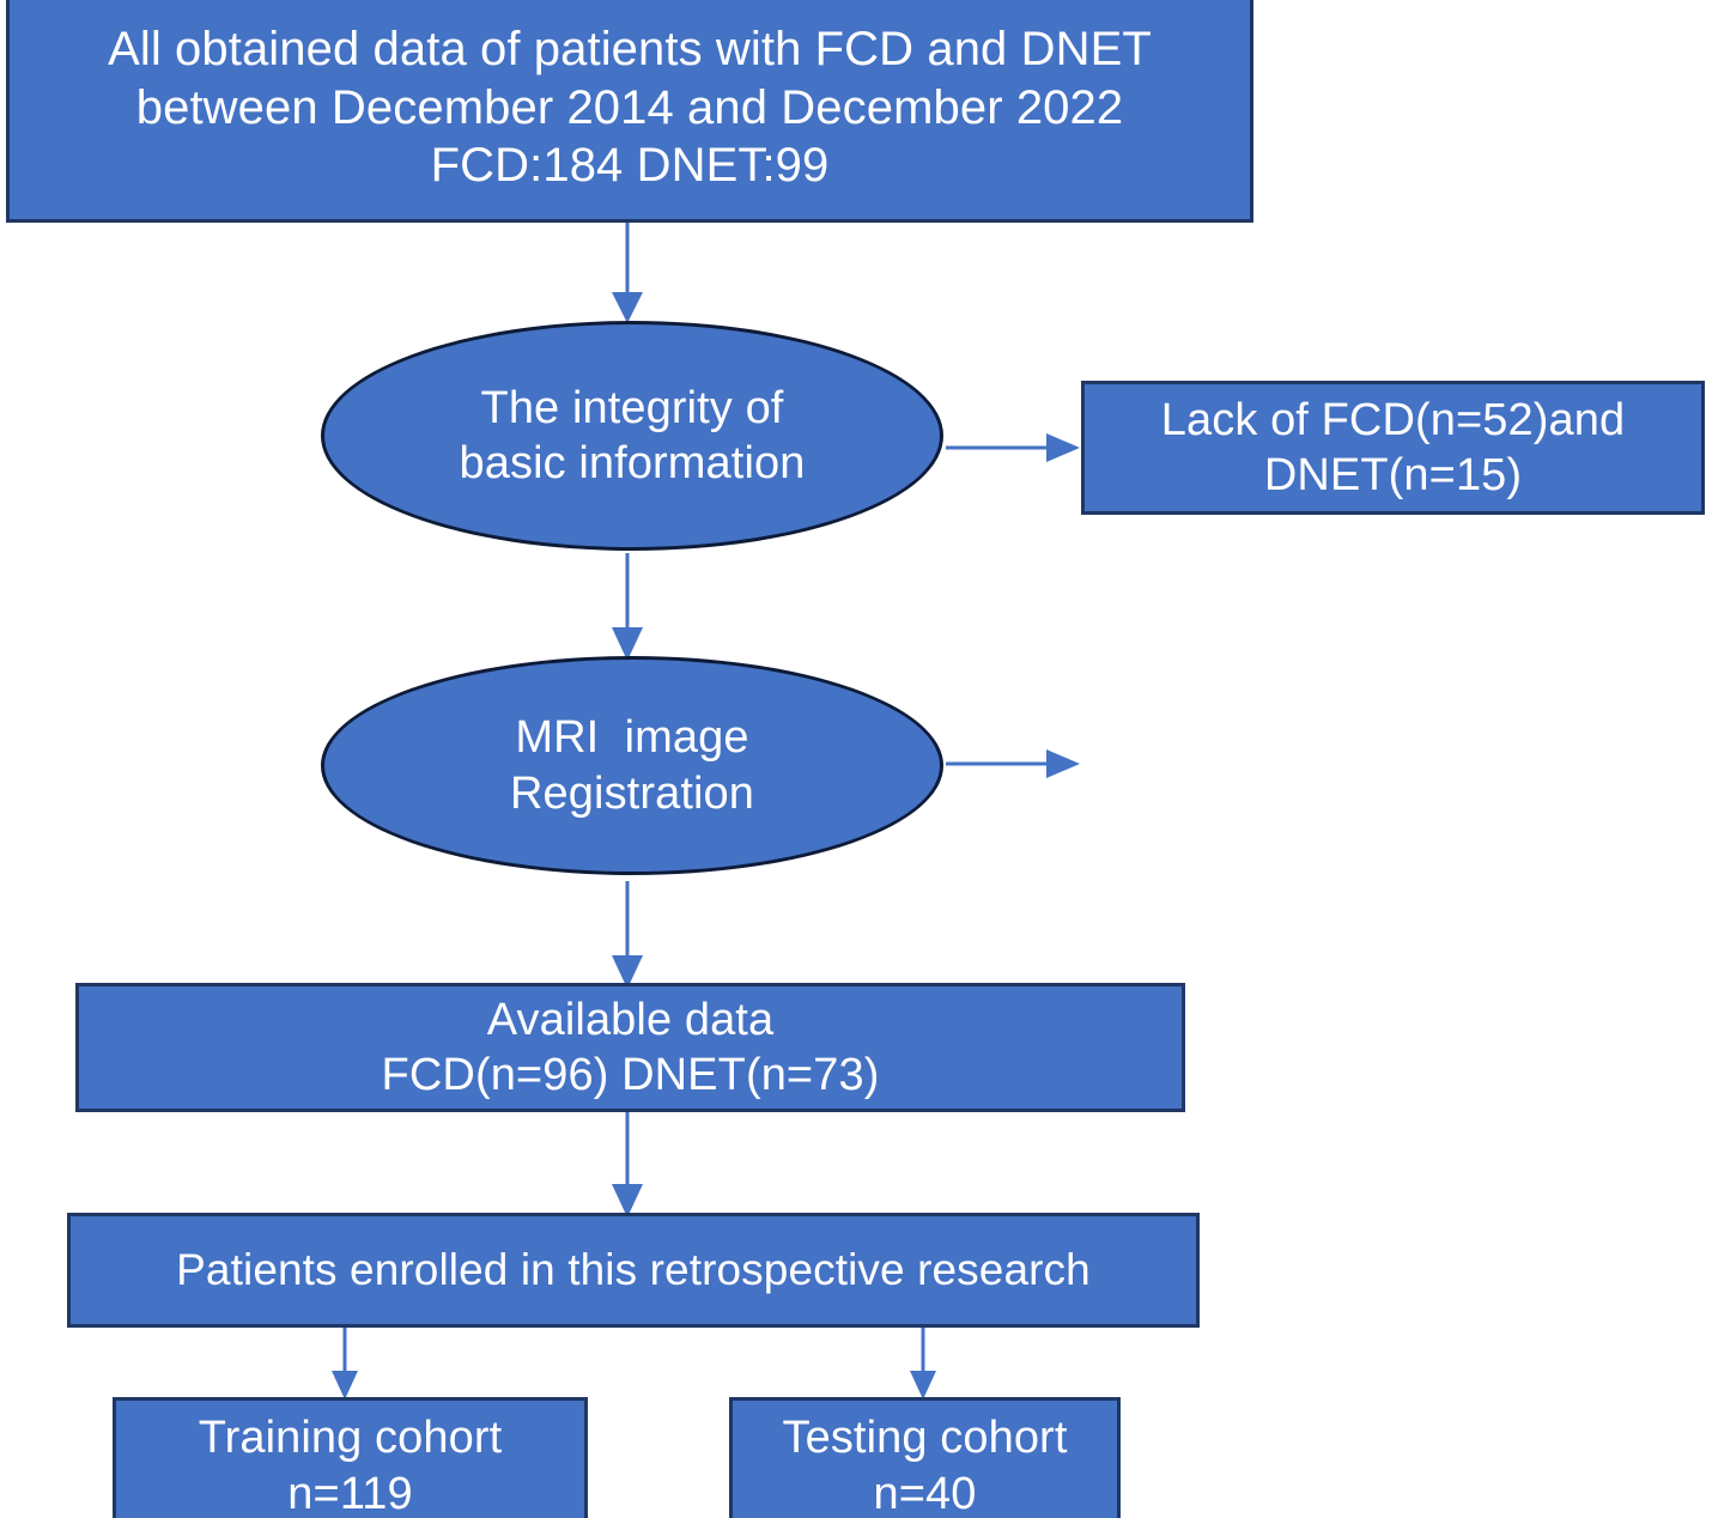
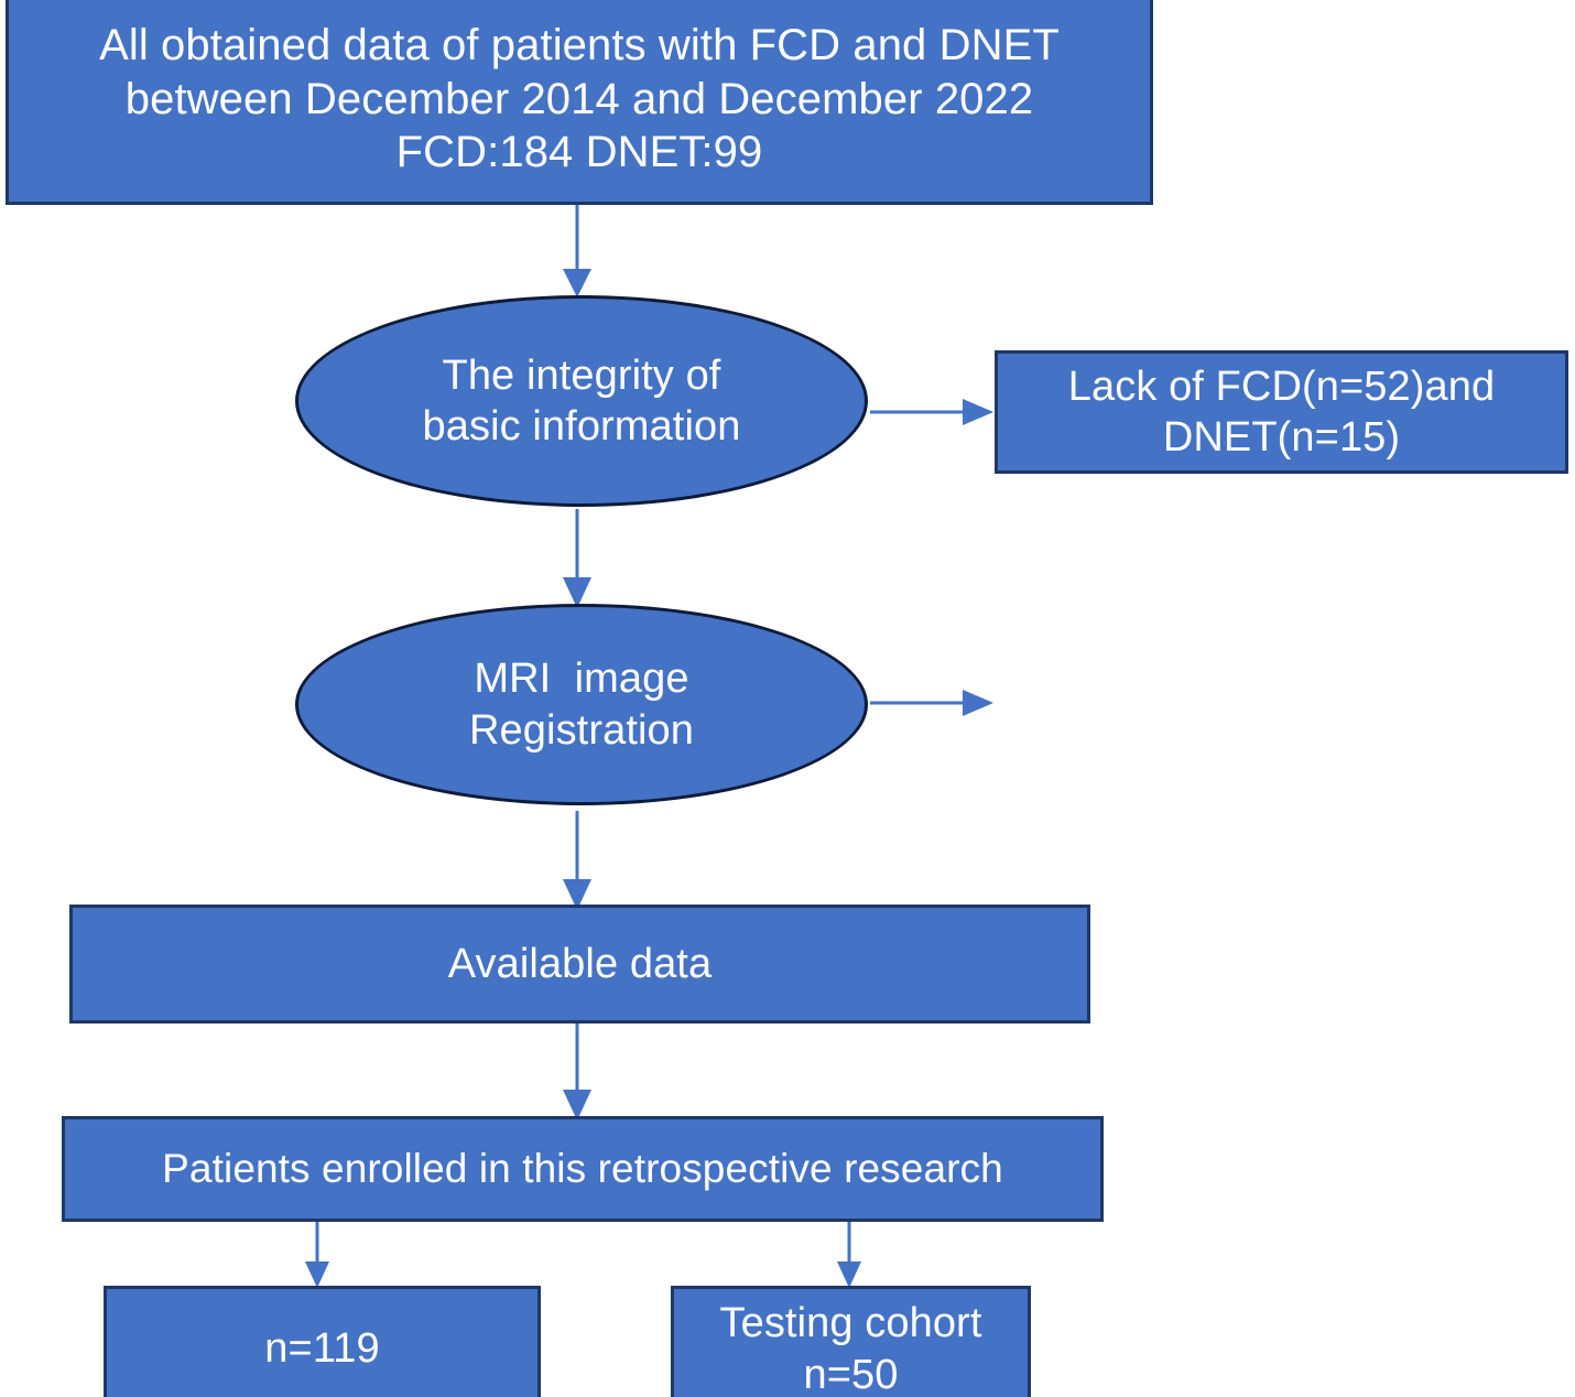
  All obtained data of patients with FCD and DNET
  between December 2014 and December 2022
  FCD:184 DNET:99
  The integrity of
  basic information
  Lack of FCD(n=52)and
  DNET(n=15)
  MRI image
  Registration
  Available data
- FCD(n=96) DNET(n=73)
  Patients enrolled in this retrospective research
- Training cohort
  n=119
  Testing cohort
- n=40
+ n=50
